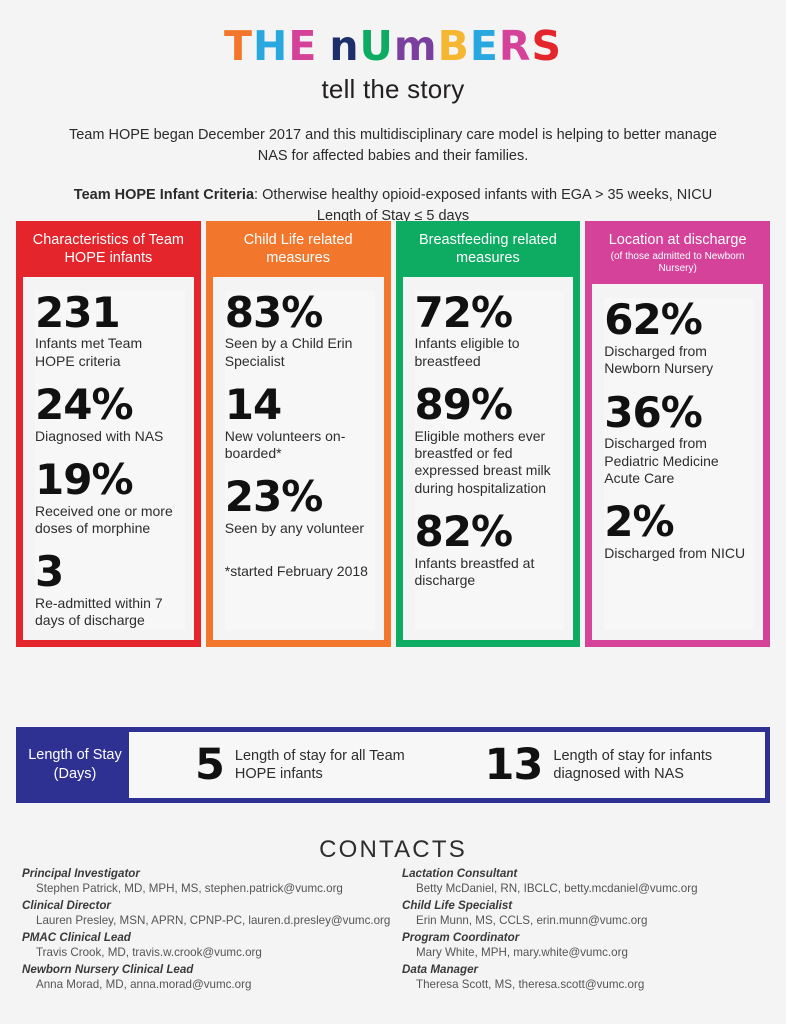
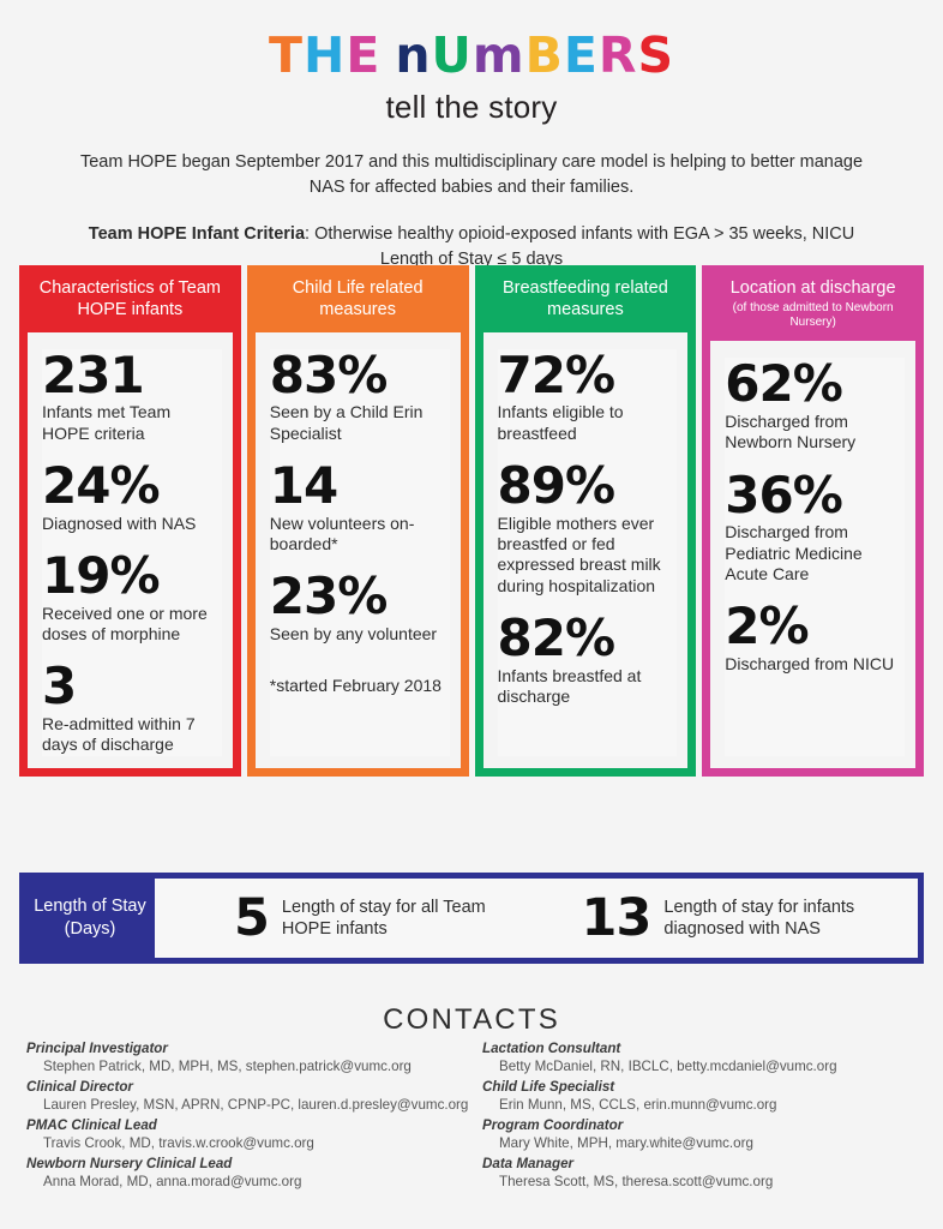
  THE nUmBERS
  tell the story
- Team HOPE began December 2017 and this multidisciplinary care model is helping to better manage NAS for affected babies and their families.
+ Team HOPE began September 2017 and this multidisciplinary care model is helping to better manage NAS for affected babies and their families.
  Team HOPE Infant Criteria: Otherwise healthy opioid-exposed infants with EGA > 35 weeks, NICU Length of Stay ≤ 5 days
  Characteristics of Team HOPE infants
  231
  Infants met Team HOPE criteria
  24%
  Diagnosed with NAS
  19%
  Received one or more doses of morphine
  3
  Re-admitted within 7 days of discharge
  Child Life related measures
  83%
  Seen by a Child Erin Specialist
  14
  New volunteers on-boarded*
  23%
  Seen by any volunteer
  *started February 2018
  Breastfeeding related measures
  72%
  Infants eligible to breastfeed
  89%
  Eligible mothers ever breastfed or fed expressed breast milk during hospitalization
  82%
  Infants breastfed at discharge
  Location at discharge
  (of those admitted to Newborn Nursery)
  62%
  Discharged from Newborn Nursery
  36%
  Discharged from Pediatric Medicine Acute Care
  2%
  Discharged from NICU
  Length of Stay (Days)
  5
  Length of stay for all Team HOPE infants
  13
  Length of stay for infants diagnosed with NAS
  CONTACTS
  Principal Investigator
  Stephen Patrick, MD, MPH, MS, stephen.patrick@vumc.org
  Clinical Director
  Lauren Presley, MSN, APRN, CPNP-PC, lauren.d.presley@vumc.org
  PMAC Clinical Lead
  Travis Crook, MD, travis.w.crook@vumc.org
  Newborn Nursery Clinical Lead
  Anna Morad, MD, anna.morad@vumc.org
  Lactation Consultant
  Betty McDaniel, RN, IBCLC, betty.mcdaniel@vumc.org
  Child Life Specialist
  Erin Munn, MS, CCLS, erin.munn@vumc.org
  Program Coordinator
  Mary White, MPH, mary.white@vumc.org
  Data Manager
  Theresa Scott, MS, theresa.scott@vumc.org
